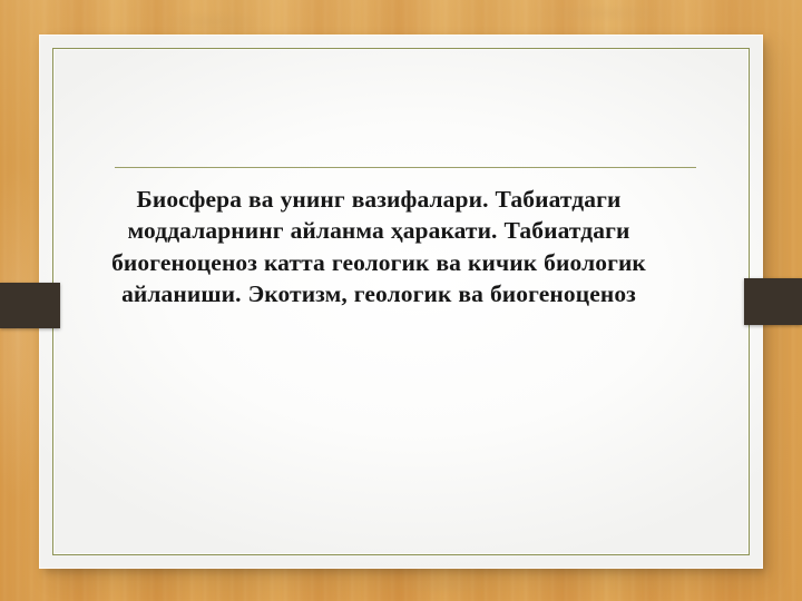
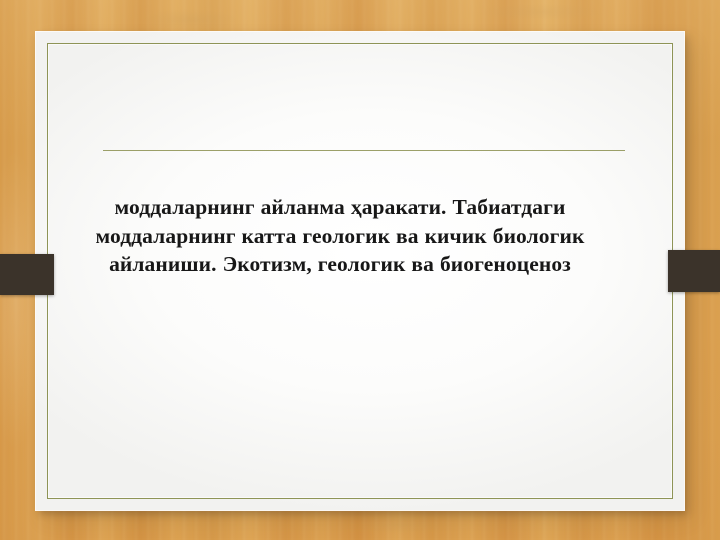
- Биосфера ва унинг вазифалари. Табиатдаги
  моддаларнинг айланма ҳаракати. Табиатдаги
- биогеноценоз катта геологик ва кичик биологик
+ моддаларнинг катта геологик ва кичик биологик
  айланиши. Экотизм, геологик ва биогеноценоз
